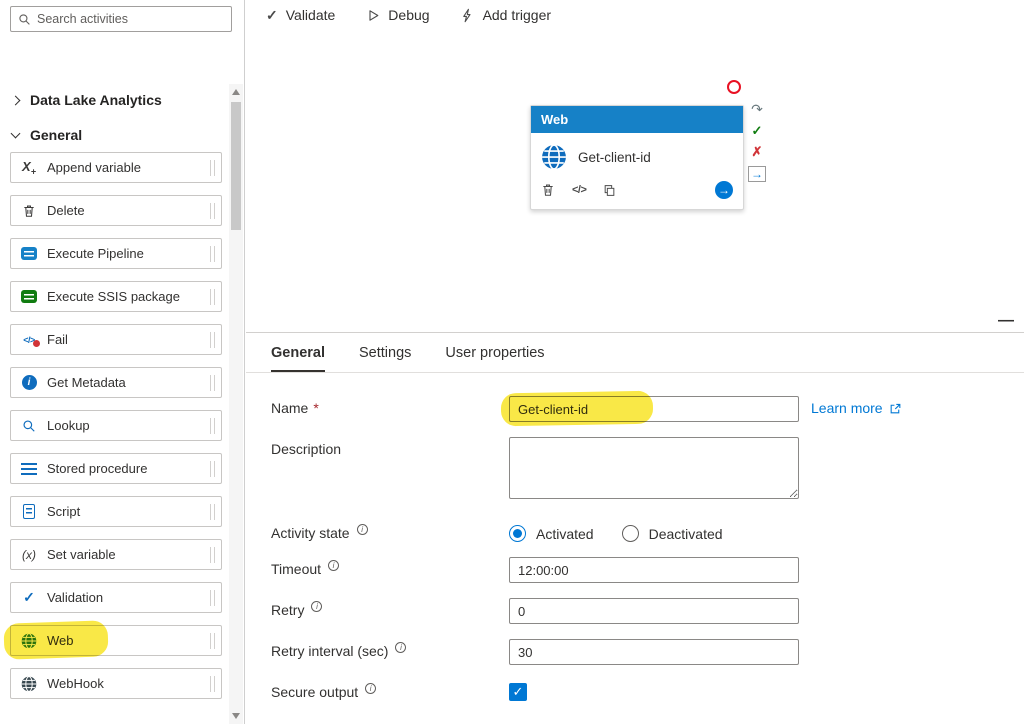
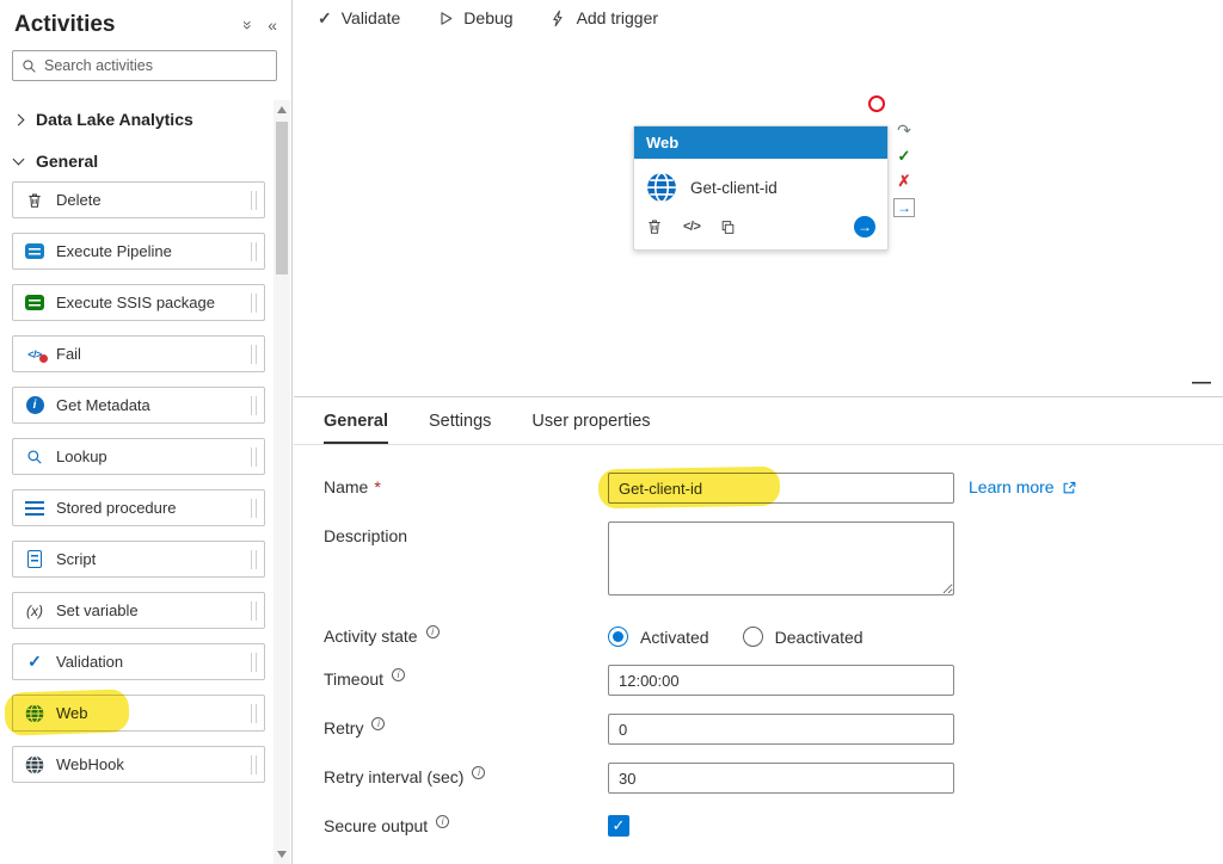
+ Activities
+ «
  Search activities
  Data Lake Analytics
  General
- X+
- Append variable
  Delete
  Execute Pipeline
  Execute SSIS package
  </>
  Fail
  i
  Get Metadata
  Lookup
  Stored procedure
  Script
  (x)
  Set variable
  ✓
  Validation
  Web
  WebHook
  ✓
  Validate
  Debug
  Add trigger
  Web
  Get-client-id
  </>
  →
  ↷
  ✓
  ✗
  →
  —
  General
  Settings
  User properties
  Name
  *
  Get-client-id
  Learn more
  Description
  Activity state
  i
  Activated
  Deactivated
  Timeout
  i
  12:00:00
  Retry
  i
  0
  Retry interval (sec)
  i
  30
  Secure output
  i
